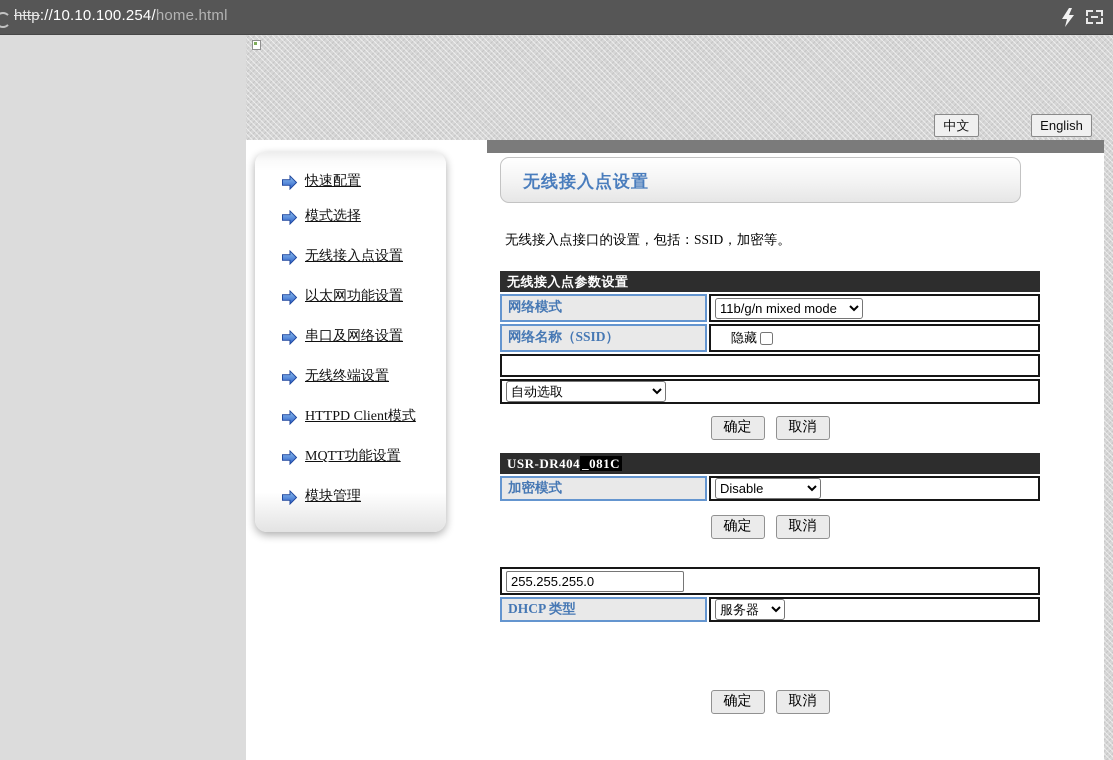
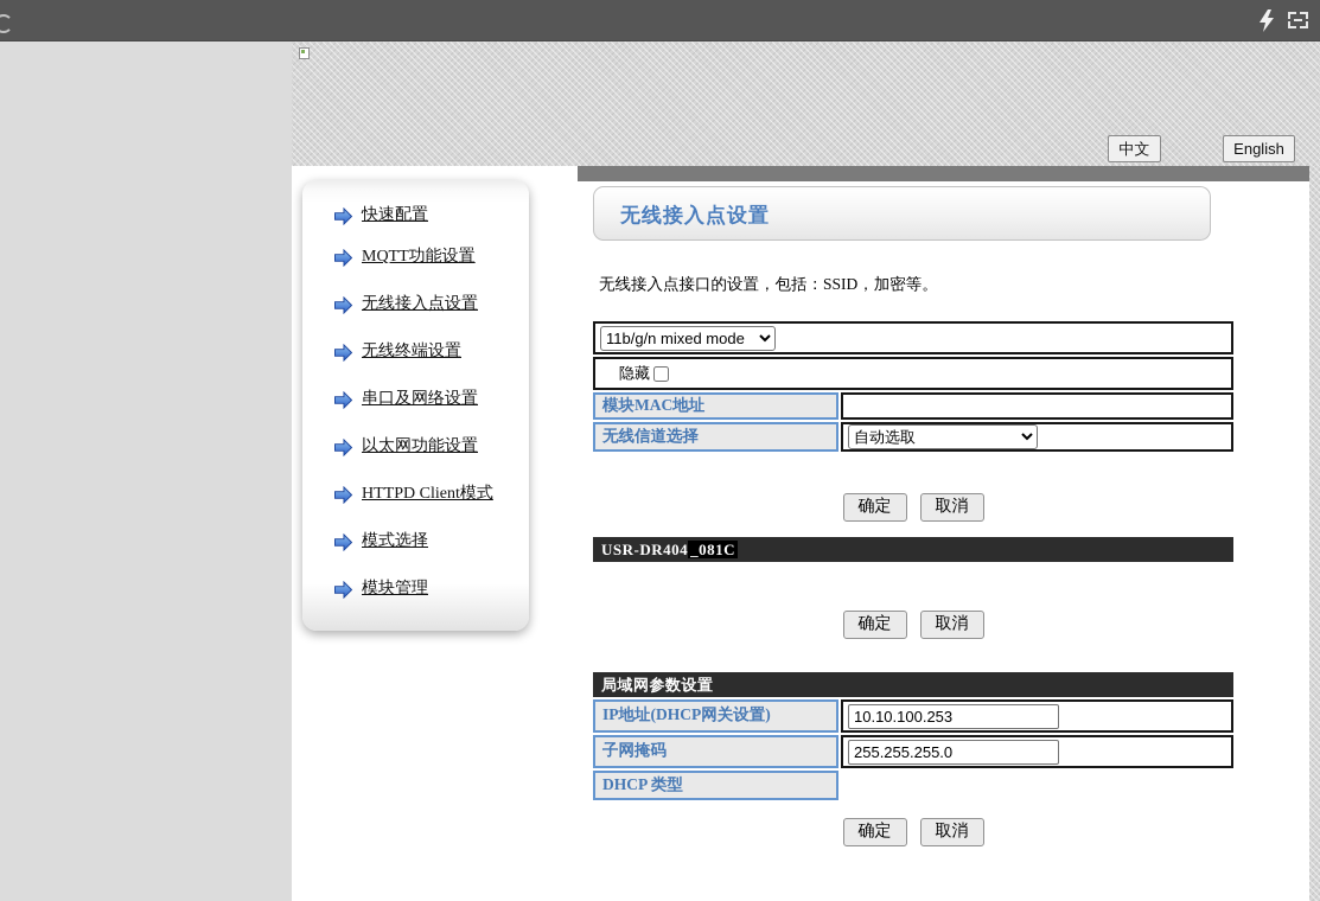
- http://10.10.100.254/home.html
  中文
  English
  快速配置
- 模式选择
+ MQTT功能设置
  无线接入点设置
- 以太网功能设置
+ 无线终端设置
  串口及网络设置
- 无线终端设置
+ 以太网功能设置
  HTTPD Client模式
- MQTT功能设置
+ 模式选择
  模块管理
  无线接入点设置
  无线接入点接口的设置，包括：SSID，加密等。
- 无线接入点参数设置
- 网络模式
  11b/g/n mixed mode
- 网络名称（SSID）
  隐藏
+ 模块MAC地址
+ 无线信道选择
  自动选取
  确定
  取消
  USR-DR404 _081C
- 加密模式
- Disable
  确定
  取消
+ 局域网参数设置
+ IP地址(DHCP网关设置)
+ 10.10.100.253
+ 子网掩码
  255.255.255.0
  DHCP 类型
- 服务器
  确定
  取消
